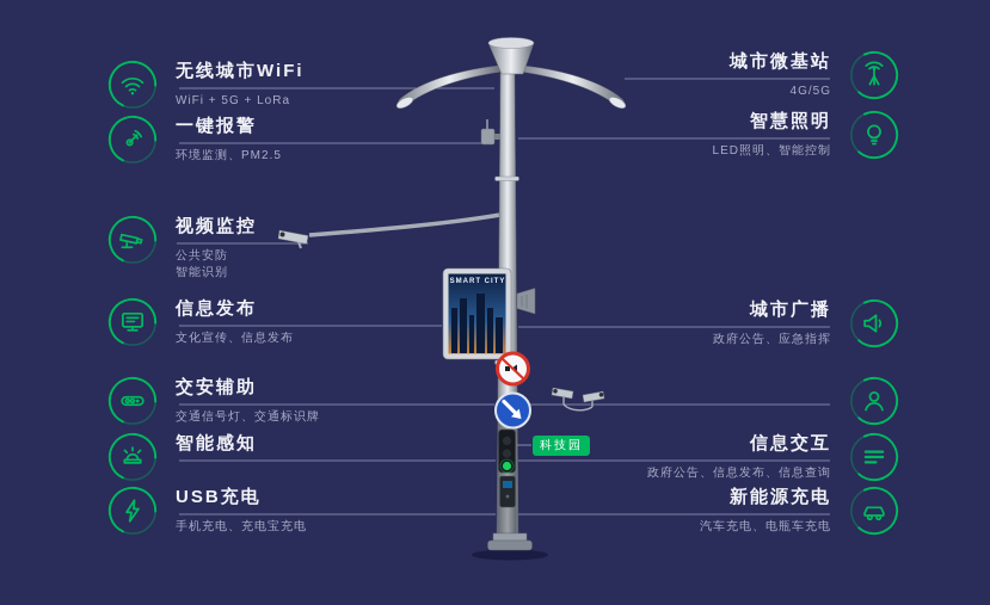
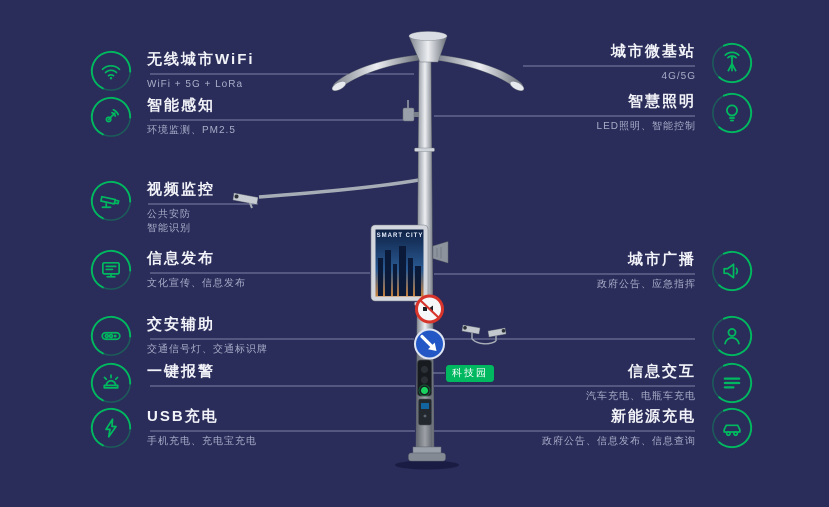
  无线城市WiFi
  WiFi + 5G + LoRa
- 一键报警
+ 智能感知
  环境监测、PM2.5
  视频监控
  公共安防
  智能识别
  信息发布
  文化宣传、信息发布
  交安辅助
  交通信号灯、交通标识牌
- 智能感知
+ 一键报警
  USB充电
  手机充电、充电宝充电
  城市微基站
  4G/5G
  智慧照明
  LED照明、智能控制
  城市广播
  政府公告、应急指挥
  信息交互
- 政府公告、信息发布、信息查询
+ 汽车充电、电瓶车充电
  新能源充电
- 汽车充电、电瓶车充电
+ 政府公告、信息发布、信息查询
  科技园
